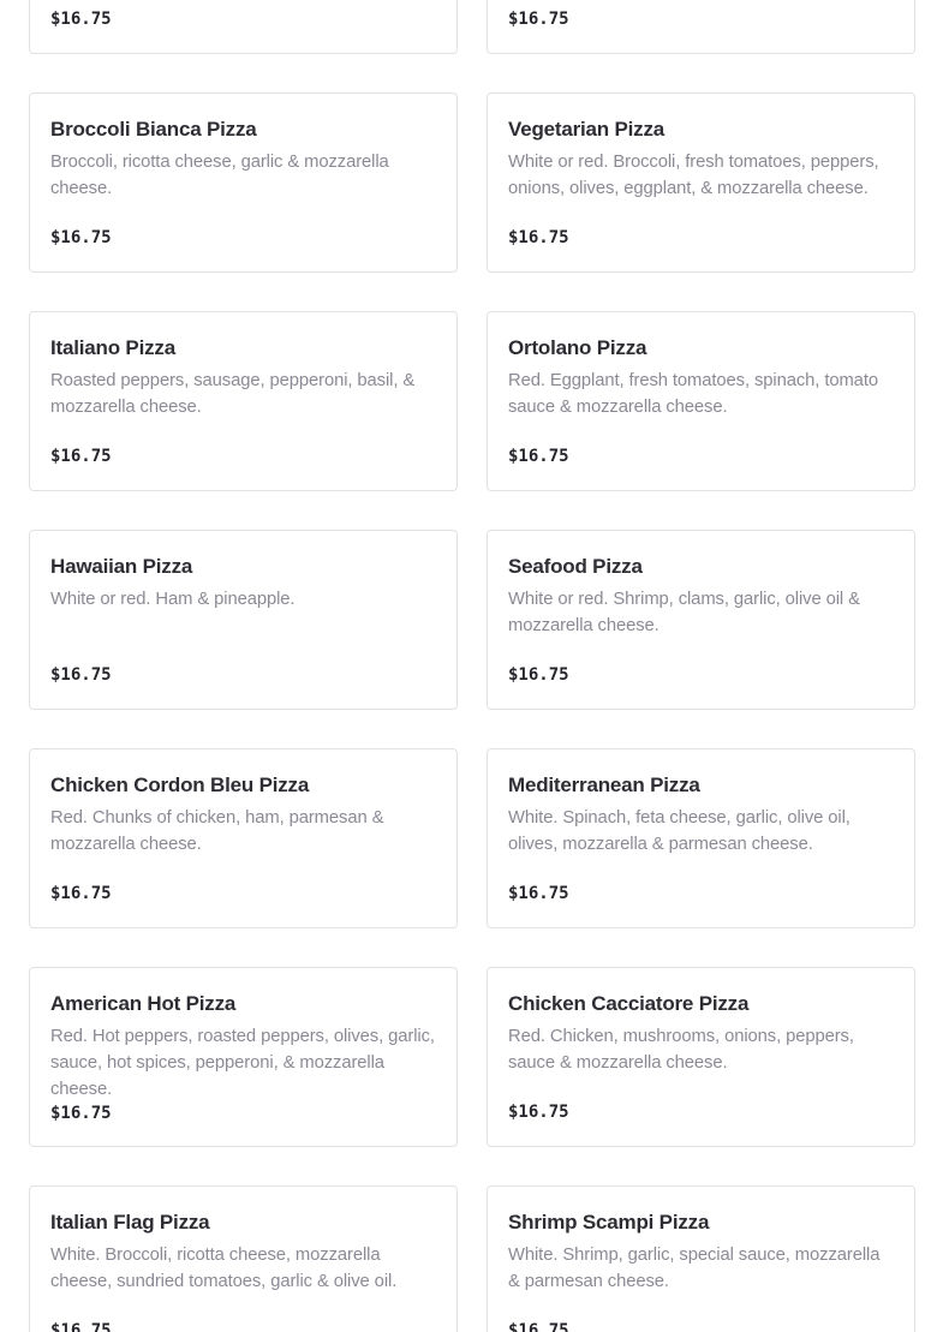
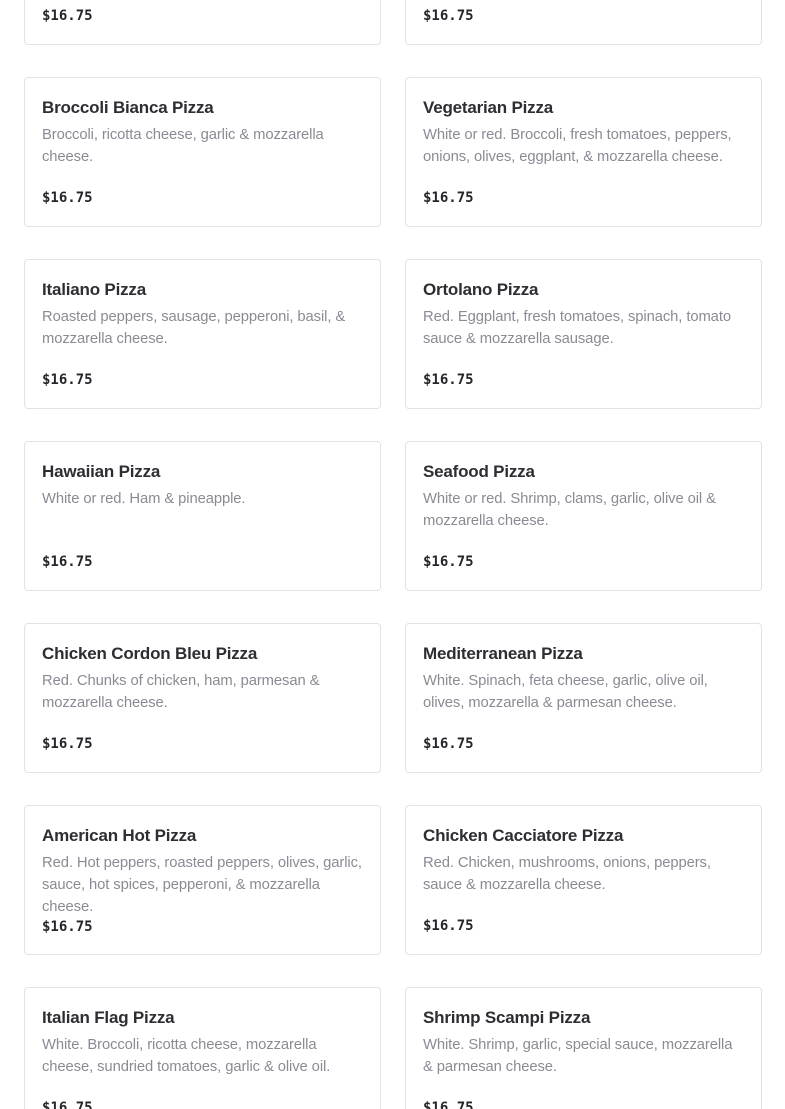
  $16.75
  $16.75
  Broccoli Bianca Pizza
  Broccoli, ricotta cheese, garlic & mozzarella cheese.
  $16.75
  Vegetarian Pizza
  White or red. Broccoli, fresh tomatoes, peppers, onions, olives, eggplant, & mozzarella cheese.
  $16.75
  Italiano Pizza
  Roasted peppers, sausage, pepperoni, basil, & mozzarella cheese.
  $16.75
  Ortolano Pizza
- Red. Eggplant, fresh tomatoes, spinach, tomato sauce & mozzarella cheese.
+ Red. Eggplant, fresh tomatoes, spinach, tomato sauce & mozzarella sausage.
  $16.75
  Hawaiian Pizza
  White or red. Ham & pineapple.
  $16.75
  Seafood Pizza
  White or red. Shrimp, clams, garlic, olive oil & mozzarella cheese.
  $16.75
  Chicken Cordon Bleu Pizza
  Red. Chunks of chicken, ham, parmesan & mozzarella cheese.
  $16.75
  Mediterranean Pizza
  White. Spinach, feta cheese, garlic, olive oil, olives, mozzarella & parmesan cheese.
  $16.75
  American Hot Pizza
  Red. Hot peppers, roasted peppers, olives, garlic, sauce, hot spices, pepperoni, & mozzarella cheese.
  $16.75
  Chicken Cacciatore Pizza
  Red. Chicken, mushrooms, onions, peppers, sauce & mozzarella cheese.
  $16.75
  Italian Flag Pizza
  White. Broccoli, ricotta cheese, mozzarella cheese, sundried tomatoes, garlic & olive oil.
  $16.75
  Shrimp Scampi Pizza
  White. Shrimp, garlic, special sauce, mozzarella & parmesan cheese.
  $16.75
